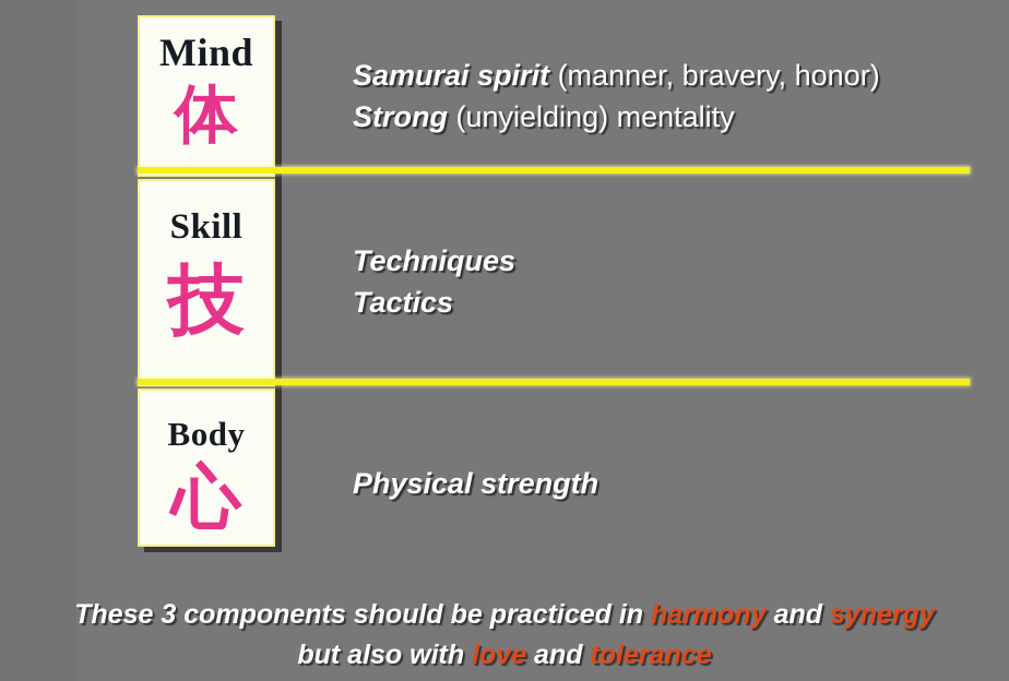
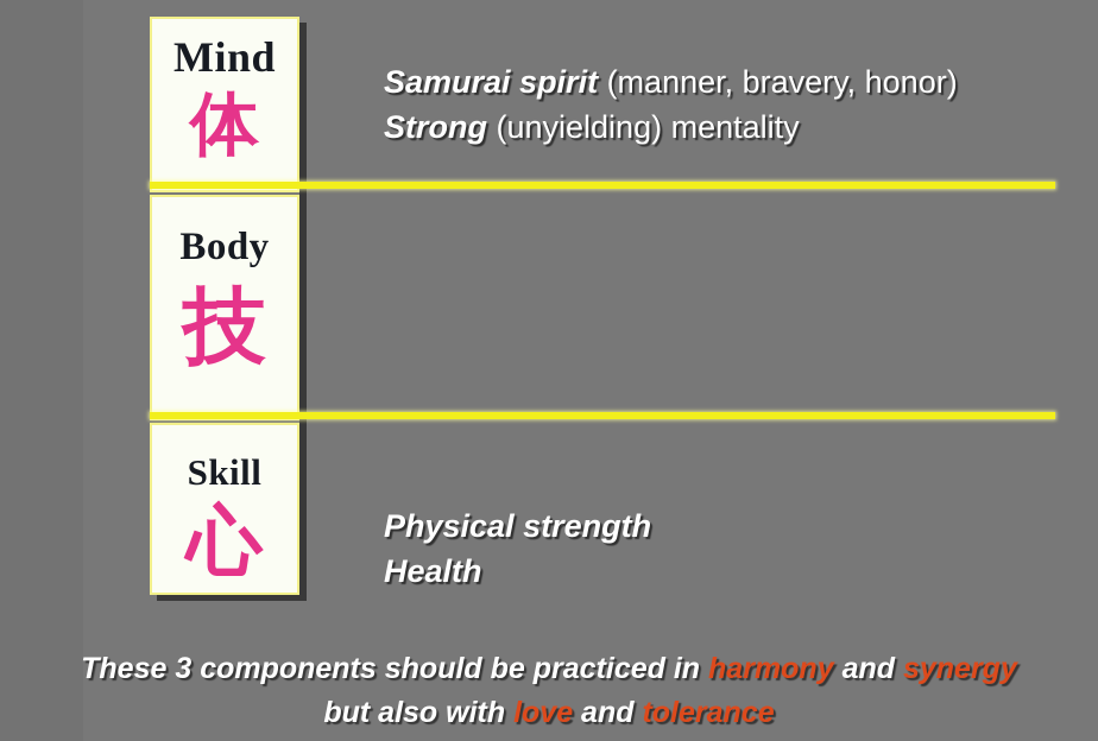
  Mind
  体
- Skill
+ Body
  技
- Body
+ Skill
  心
  Samurai spirit (manner, bravery, honor)
  Strong (unyielding) mentality
- Techniques
- Tactics
  Physical strength
+ Health
  These 3 components should be practiced in harmony and synergy
  but also with love and tolerance
